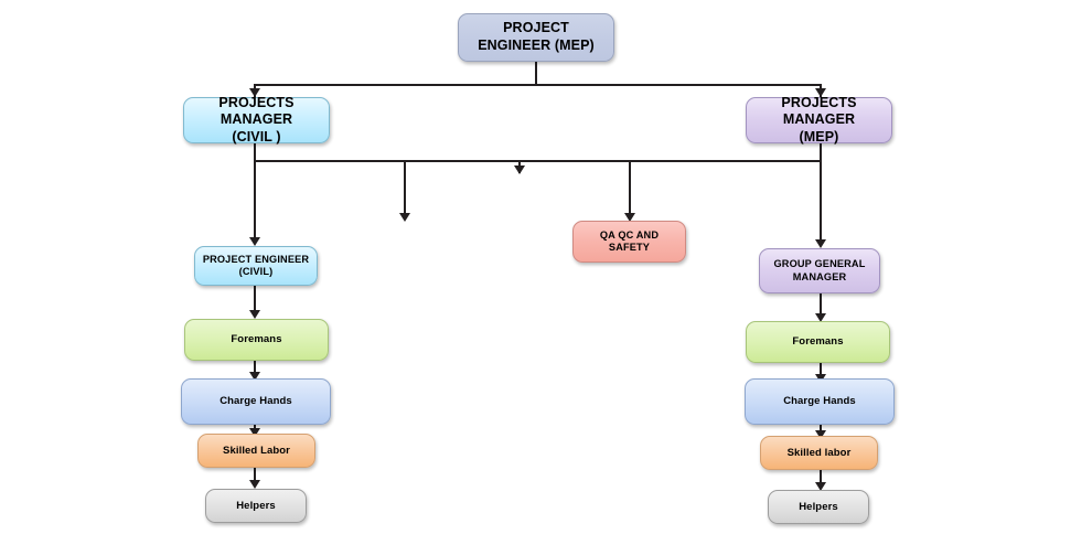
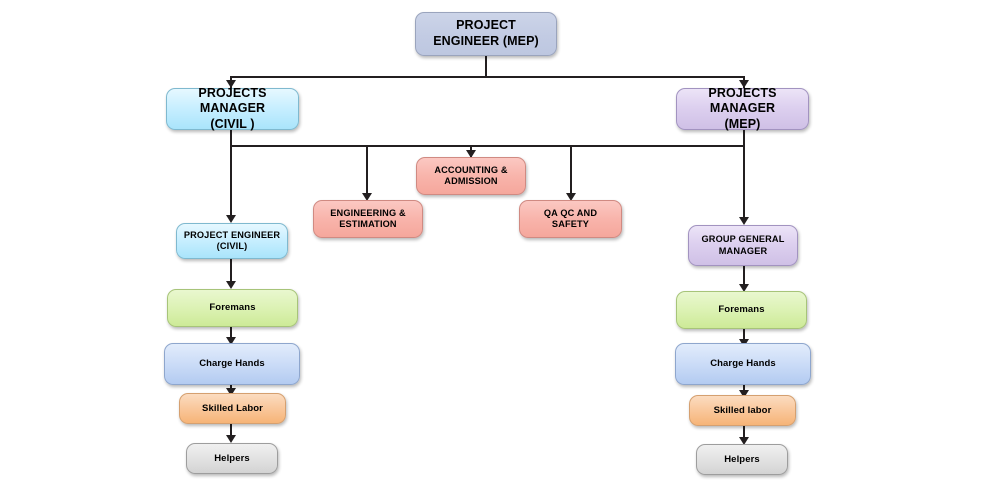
  PROJECT ENGINEER (MEP)
  PROJECTS MANAGER
  (CIVIL )
  PROJECTS MANAGER
  (MEP)
+ ACCOUNTING & ADMISSION
+ ENGINEERING &
+ ESTIMATION
  QA QC AND SAFETY
  PROJECT ENGINEER (CIVIL)
  GROUP GENERAL MANAGER
  Foremans
  Foremans
  Charge Hands
  Charge Hands
  Skilled Labor
  Skilled labor
  Helpers
  Helpers
